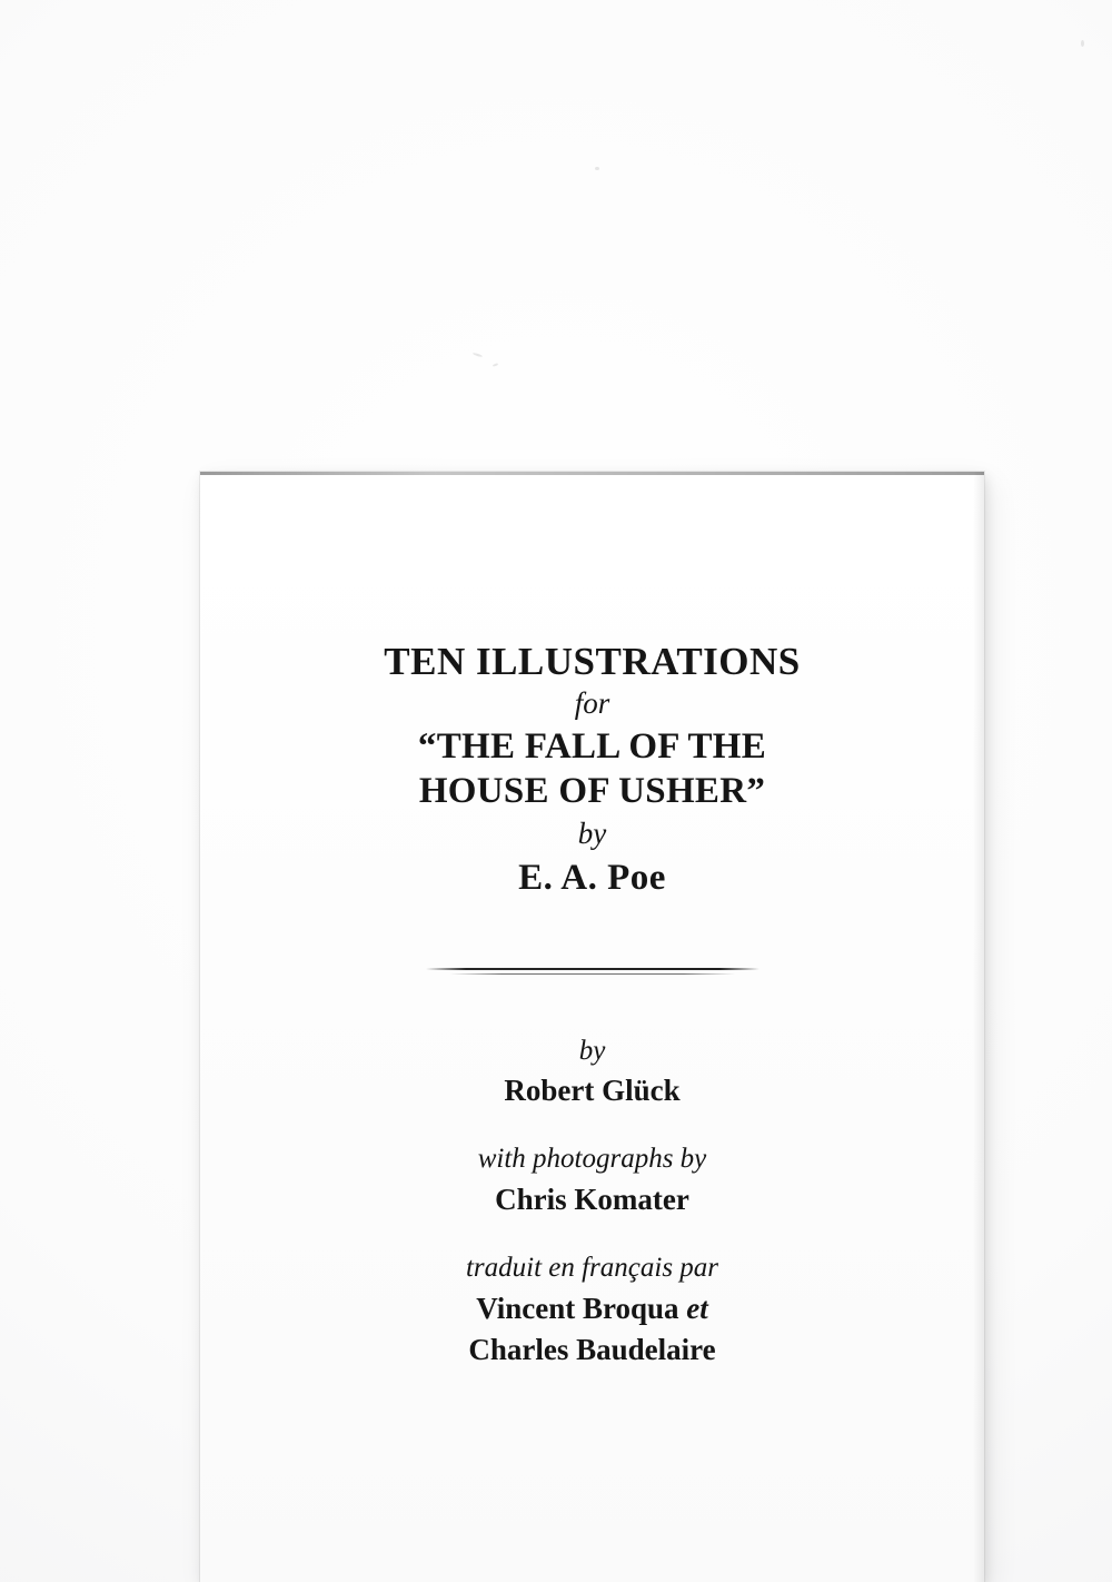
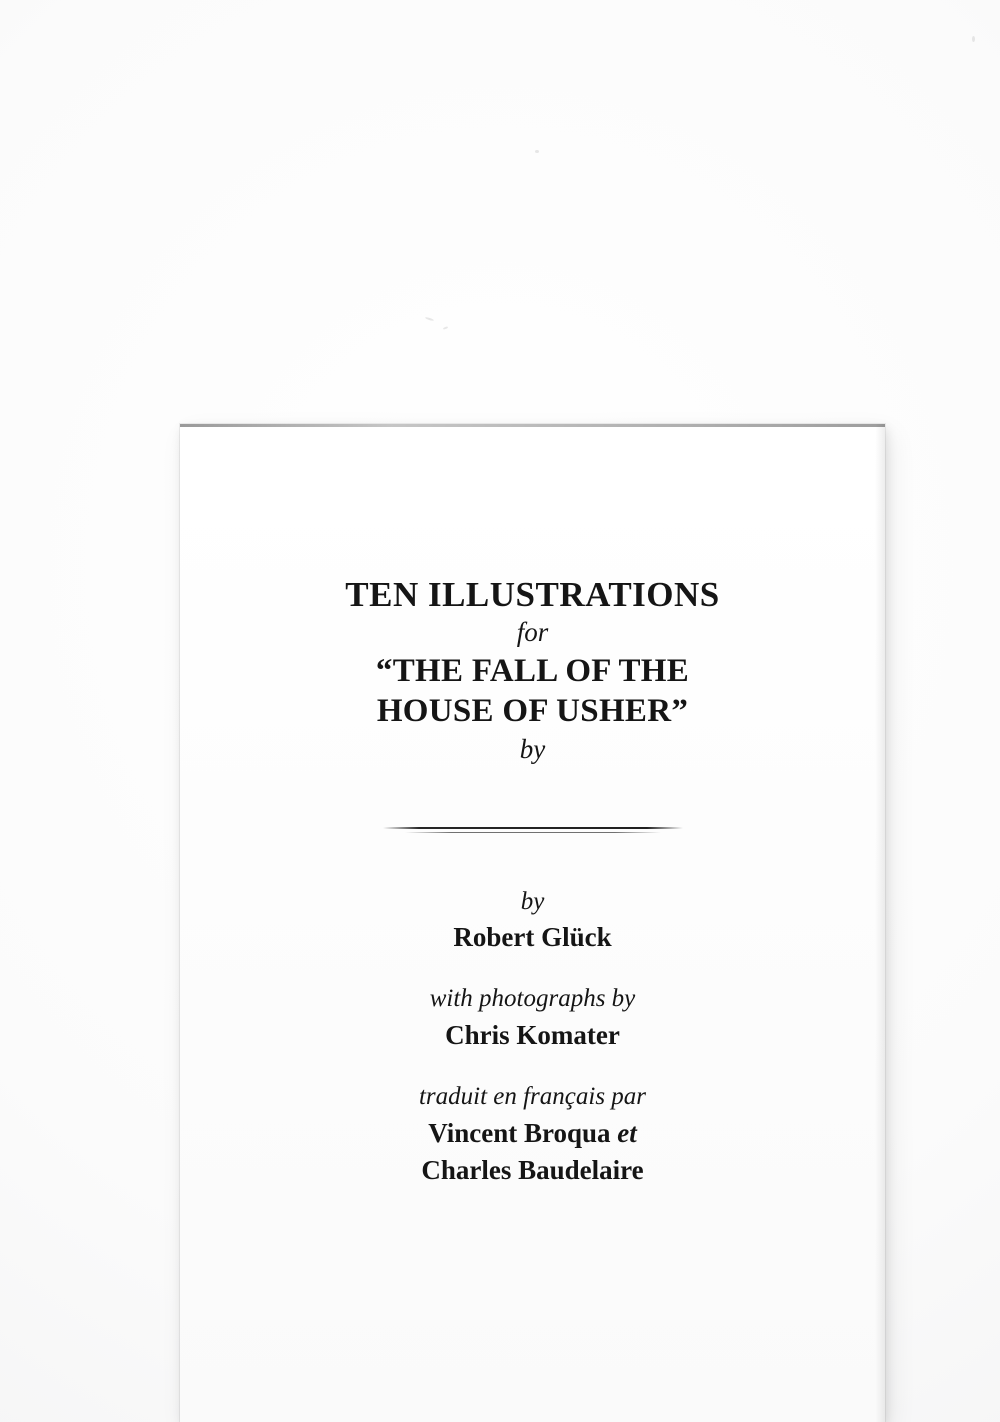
  TEN ILLUSTRATIONS
  for
  “THE FALL OF THE
  HOUSE OF USHER”
  by
- E. A. Poe
  by
  Robert Glück
  with photographs by
  Chris Komater
  traduit en français par
  Vincent Broqua et
  Charles Baudelaire
